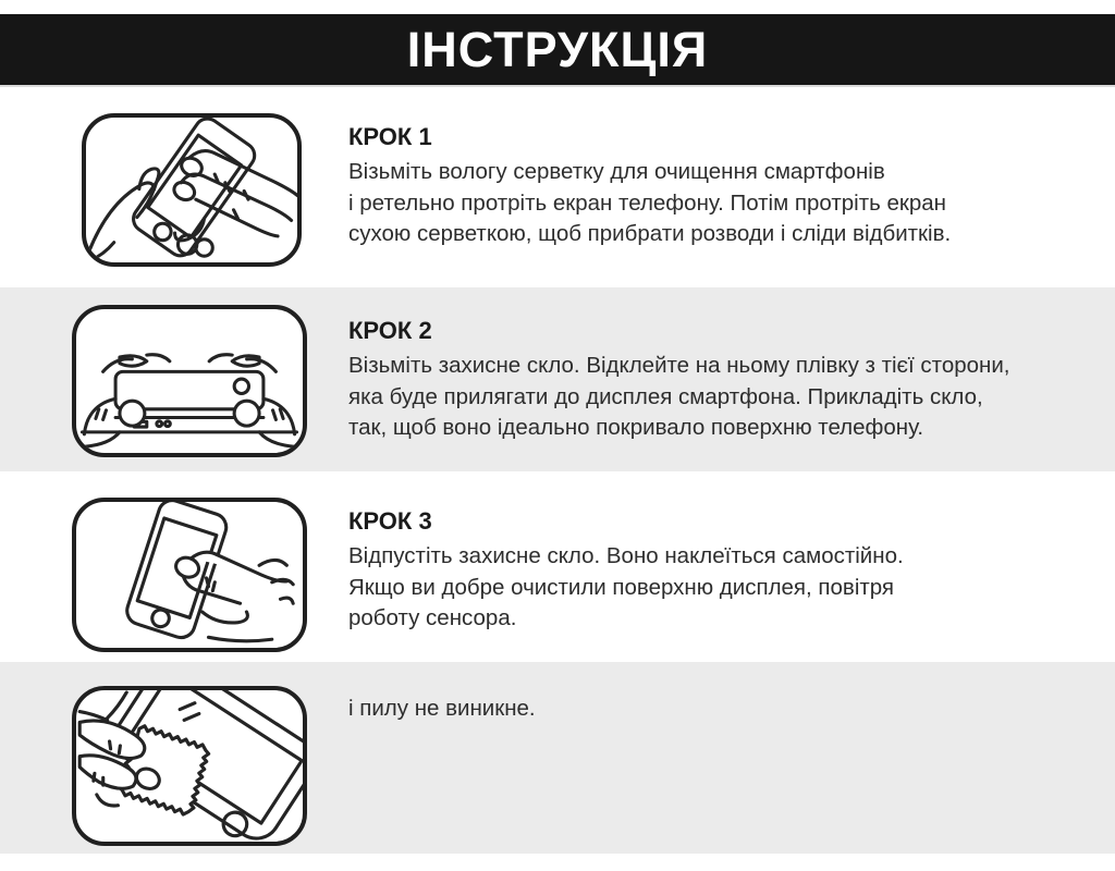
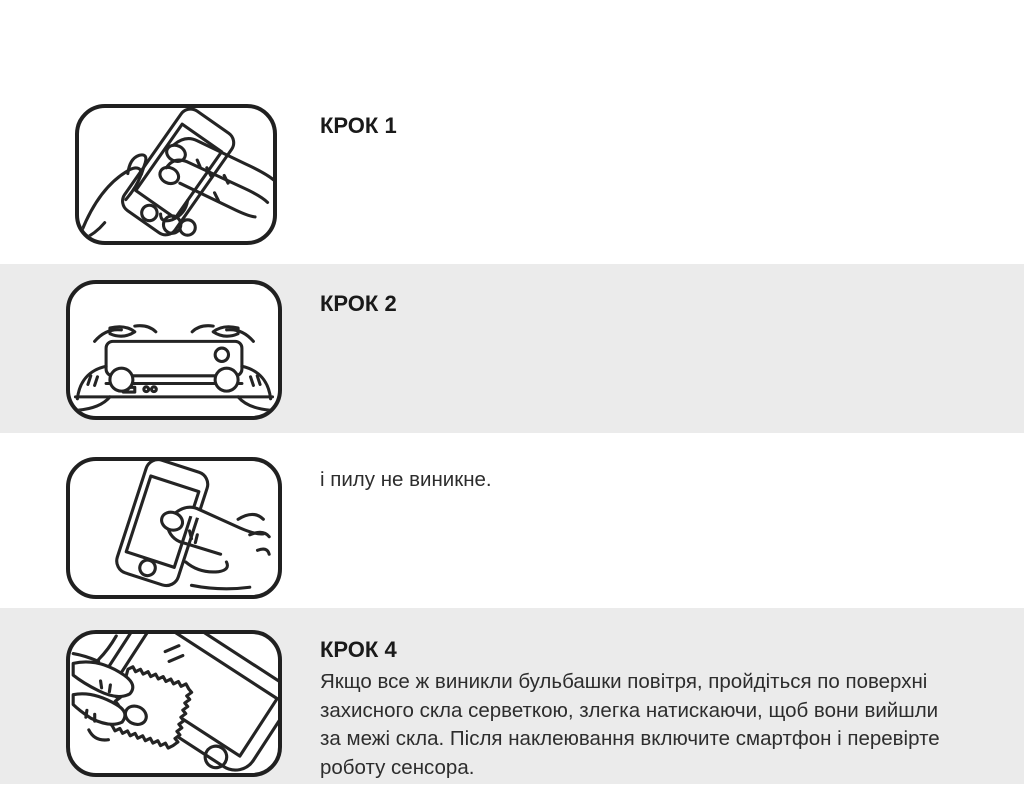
- ІНСТРУКЦІЯ
  КРОК 1
- Візьміть вологу серветку для очищення смартфонів
- і ретельно протріть екран телефону. Потім протріть екран
- сухою серветкою, щоб прибрати розводи і сліди відбитків.
  КРОК 2
- Візьміть захисне скло. Відклейте на ньому плівку з тієї сторони,
- яка буде прилягати до дисплея смартфона. Прикладіть скло,
- так, щоб воно ідеально покривало поверхню телефону.
- КРОК 3
- Відпустіть захисне скло. Воно наклеїться самостійно.
- Якщо ви добре очистили поверхню дисплея, повітря
- роботу сенсора.
+ і пилу не виникне.
+ КРОК 4
+ Якщо все ж виникли бульбашки повітря, пройдіться по поверхні
+ захисного скла серветкою, злегка натискаючи, щоб вони вийшли
+ за межі скла. Після наклеювання включите смартфон і перевірте
- і пилу не виникне.
+ роботу сенсора.
